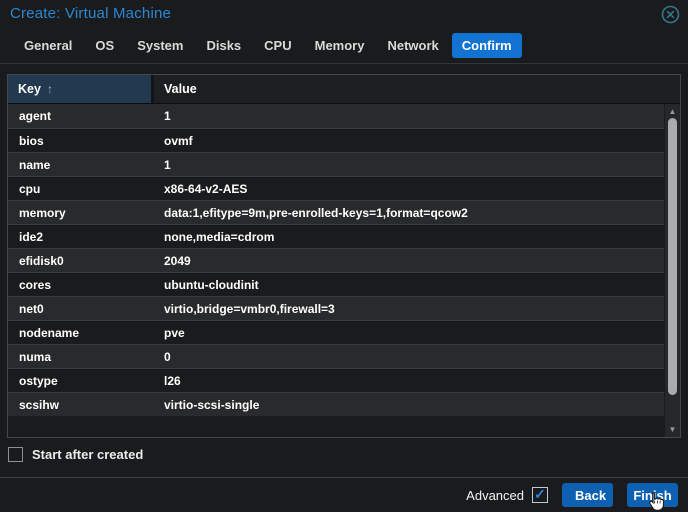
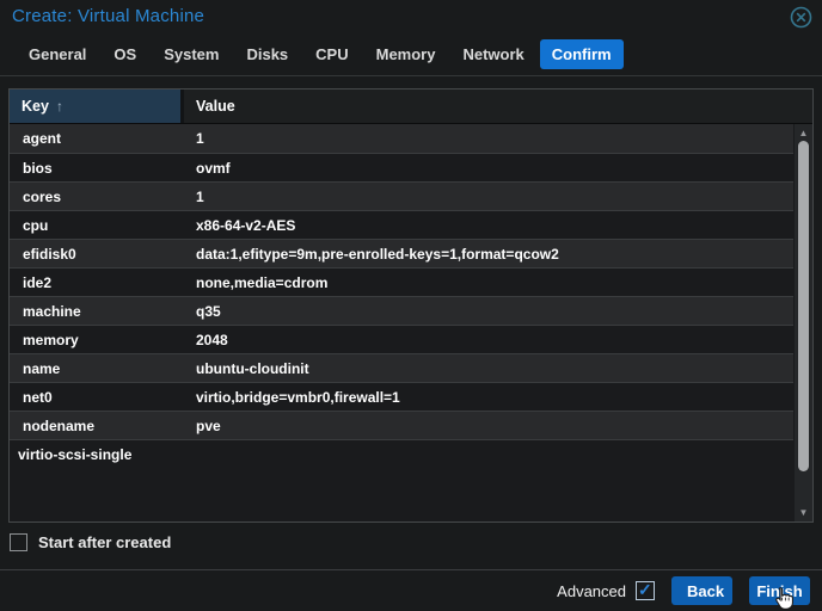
  Create: Virtual Machine
  General
  OS
  System
  Disks
  CPU
  Memory
  Network
  Confirm
  Key
  ↑
  Value
  agent
  1
  bios
  ovmf
- name
+ cores
  1
  cpu
  x86-64-v2-AES
- memory
+ efidisk0
  data:1,efitype=9m,pre-enrolled-keys=1,format=qcow2
  ide2
  none,media=cdrom
+ machine
+ q35
- efidisk0
+ memory
- 2049
+ 2048
- cores
+ name
  ubuntu-cloudinit
  net0
- virtio,bridge=vmbr0,firewall=3
+ virtio,bridge=vmbr0,firewall=1
  nodename
  pve
- numa
- 0
- ostype
- l26
- scsihw
  virtio-scsi-single
  ▲
  ▼
  Start after created
  Advanced
  Back
  Finsh
